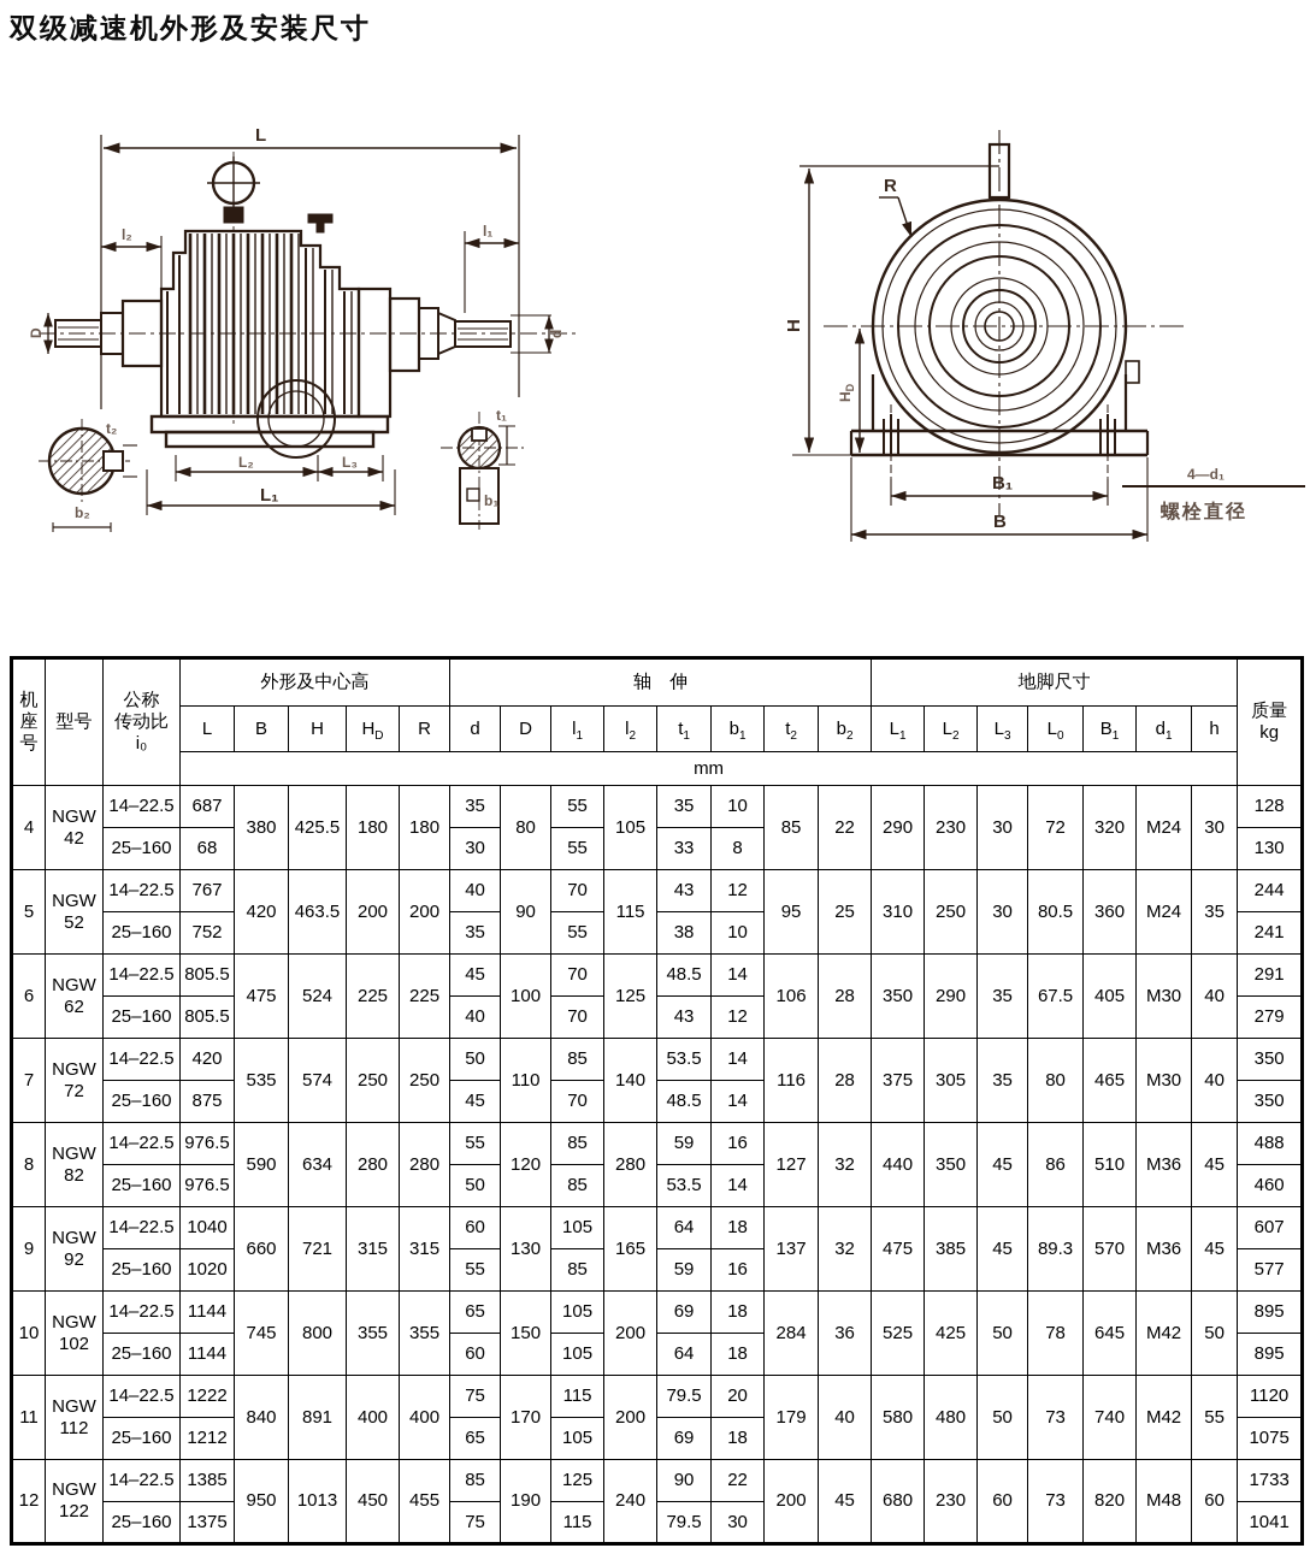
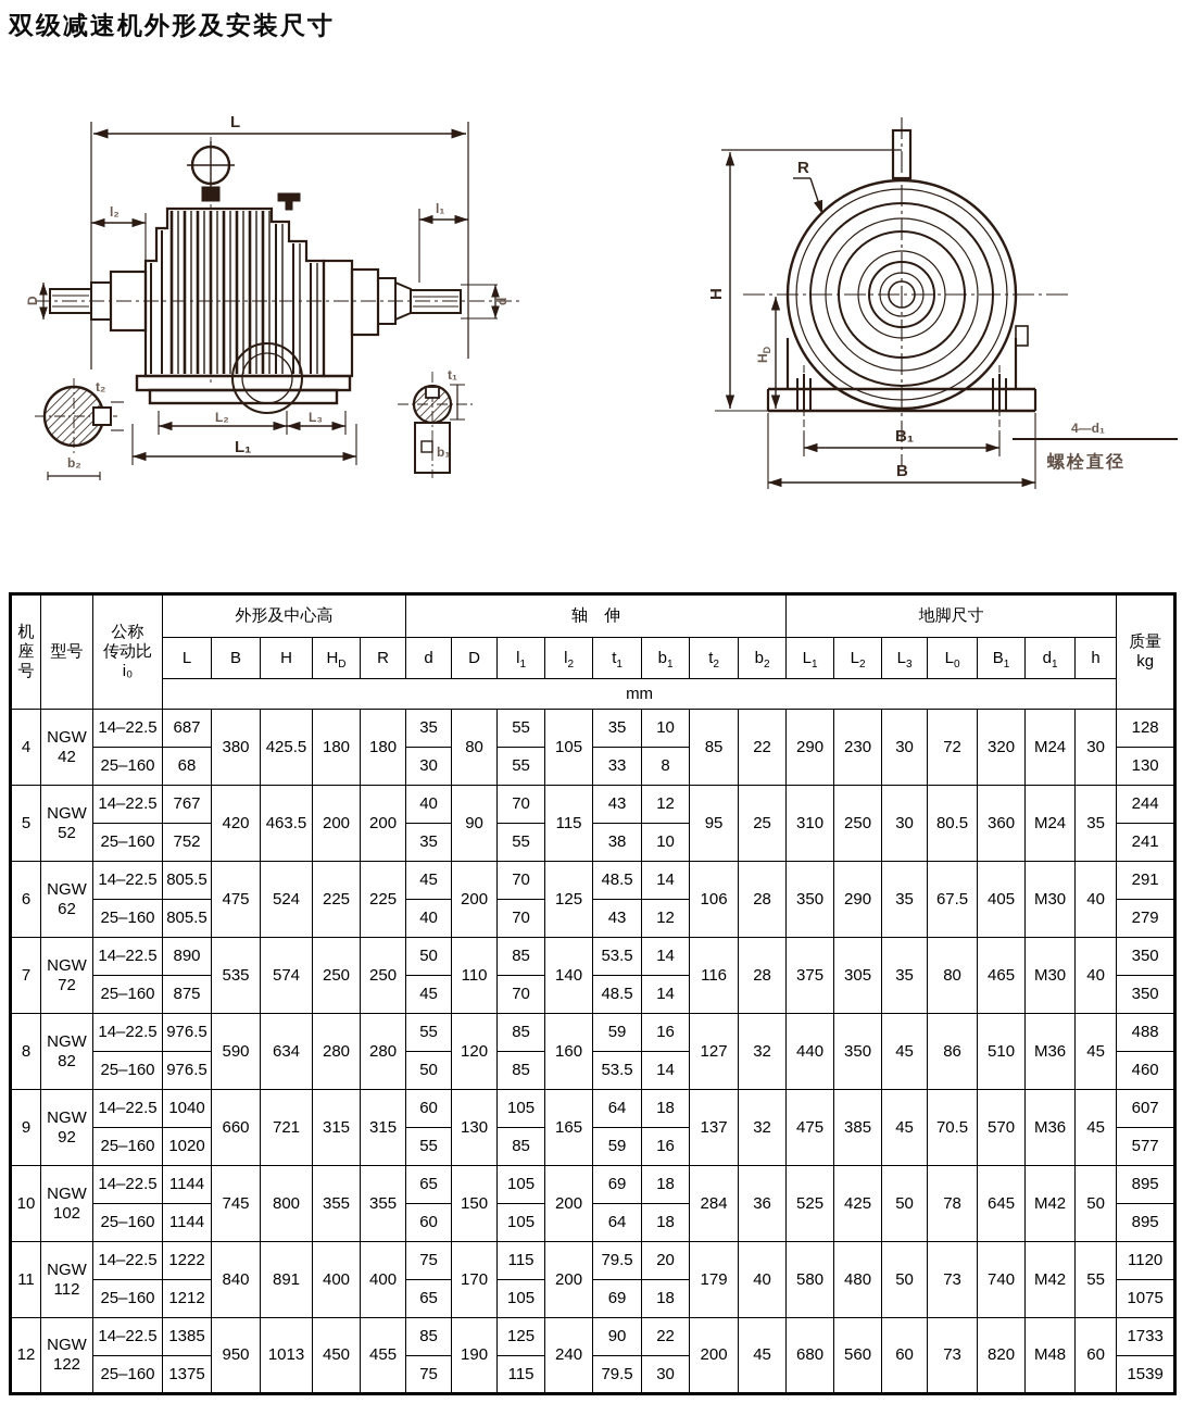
  双级减速机外形及安装尺寸
  L
  l₂
  l₁
  L₂
  L₃
  L₁
  t₂
  b₂
  t₁
  b₁
  R
  B₁
  B
  4—d₁
  螺栓直径
  机 座 号	型号	公称 传动比 i₀	外形及中心高	轴 伸	地脚尺寸	质量 kg
  L	B	H	HD	R	d	D	l1	l2	t1	b1	t2	b2	L1	L2	L3	L0	B1	d1	h
  mm
  4	NGW 42	14–22.5	687	380	425.5	180	180	35	80	55	105	35	10	85	22	290	230	30	72	320	M24	30	128
  25–160	68	30	55	33	8	130
  5	NGW 52	14–22.5	767	420	463.5	200	200	40	90	70	115	43	12	95	25	310	250	30	80.5	360	M24	35	244
  25–160	752	35	55	38	10	241
- 6	NGW 62	14–22.5	805.5	475	524	225	225	45	100	70	125	48.5	14	106	28	350	290	35	67.5	405	M30	40	291
+ 6	NGW 62	14–22.5	805.5	475	524	225	225	45	200	70	125	48.5	14	106	28	350	290	35	67.5	405	M30	40	291
  25–160	805.5	40	70	43	12	279
- 7	NGW 72	14–22.5	420	535	574	250	250	50	110	85	140	53.5	14	116	28	375	305	35	80	465	M30	40	350
+ 7	NGW 72	14–22.5	890	535	574	250	250	50	110	85	140	53.5	14	116	28	375	305	35	80	465	M30	40	350
  25–160	875	45	70	48.5	14	350
- 8	NGW 82	14–22.5	976.5	590	634	280	280	55	120	85	280	59	16	127	32	440	350	45	86	510	M36	45	488
+ 8	NGW 82	14–22.5	976.5	590	634	280	280	55	120	85	160	59	16	127	32	440	350	45	86	510	M36	45	488
  25–160	976.5	50	85	53.5	14	460
- 9	NGW 92	14–22.5	1040	660	721	315	315	60	130	105	165	64	18	137	32	475	385	45	89.3	570	M36	45	607
+ 9	NGW 92	14–22.5	1040	660	721	315	315	60	130	105	165	64	18	137	32	475	385	45	70.5	570	M36	45	607
  25–160	1020	55	85	59	16	577
  10	NGW 102	14–22.5	1144	745	800	355	355	65	150	105	200	69	18	284	36	525	425	50	78	645	M42	50	895
  25–160	1144	60	105	64	18	895
  11	NGW 112	14–22.5	1222	840	891	400	400	75	170	115	200	79.5	20	179	40	580	480	50	73	740	M42	55	1120
  25–160	1212	65	105	69	18	1075
- 12	NGW 122	14–22.5	1385	950	1013	450	455	85	190	125	240	90	22	200	45	680	230	60	73	820	M48	60	1733
+ 12	NGW 122	14–22.5	1385	950	1013	450	455	85	190	125	240	90	22	200	45	680	560	60	73	820	M48	60	1733
- 25–160	1375	75	115	79.5	30	1041
+ 25–160	1375	75	115	79.5	30	1539
